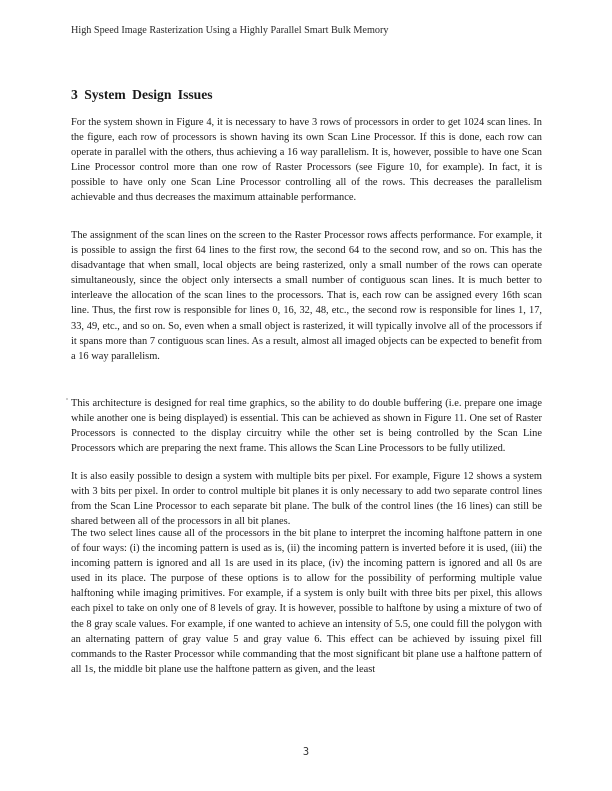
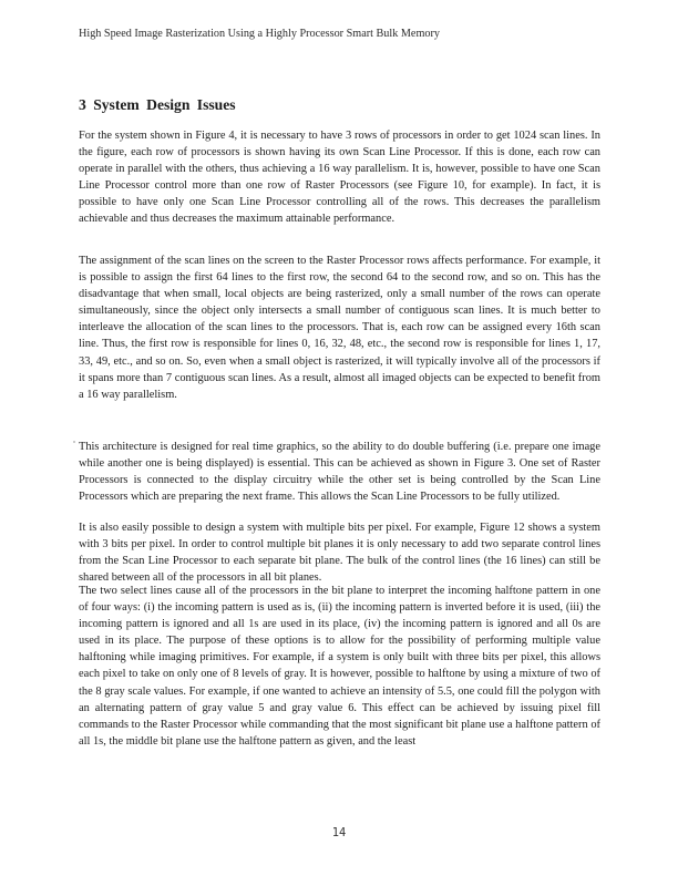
- High Speed Image Rasterization Using a Highly Parallel Smart Bulk Memory
+ High Speed Image Rasterization Using a Highly Processor Smart Bulk Memory
  3 System Design Issues
  For the system shown in Figure 4, it is necessary to have 3 rows of processors in order to get 1024 scan lines. In the figure, each row of processors is shown having its own Scan Line Processor. If this is done, each row can operate in parallel with the others, thus achieving a 16 way parallelism. It is, however, possible to have one Scan Line Processor control more than one row of Raster Processors (see Figure 10, for example). In fact, it is possible to have only one Scan Line Processor controlling all of the rows. This decreases the parallelism achievable and thus decreases the maximum attainable performance.
  The assignment of the scan lines on the screen to the Raster Processor rows affects performance. For example, it is possible to assign the first 64 lines to the first row, the second 64 to the second row, and so on. This has the disadvantage that when small, local objects are being rasterized, only a small number of the rows can operate simultaneously, since the object only intersects a small number of contiguous scan lines. It is much better to interleave the allocation of the scan lines to the processors. That is, each row can be assigned every 16th scan line. Thus, the first row is responsible for lines 0, 16, 32, 48, etc., the second row is responsible for lines 1, 17, 33, 49, etc., and so on. So, even when a small object is rasterized, it will typically involve all of the processors if it spans more than 7 contiguous scan lines. As a result, almost all imaged objects can be expected to benefit from a 16 way parallelism.
- This architecture is designed for real time graphics, so the ability to do double buffering (i.e. prepare one image while another one is being displayed) is essential. This can be achieved as shown in Figure 11. One set of Raster Processors is connected to the display circuitry while the other set is being controlled by the Scan Line Processors which are preparing the next frame. This allows the Scan Line Processors to be fully utilized.
+ This architecture is designed for real time graphics, so the ability to do double buffering (i.e. prepare one image while another one is being displayed) is essential. This can be achieved as shown in Figure 3. One set of Raster Processors is connected to the display circuitry while the other set is being controlled by the Scan Line Processors which are preparing the next frame. This allows the Scan Line Processors to be fully utilized.
  It is also easily possible to design a system with multiple bits per pixel. For example, Figure 12 shows a system with 3 bits per pixel. In order to control multiple bit planes it is only necessary to add two separate control lines from the Scan Line Processor to each separate bit plane. The bulk of the control lines (the 16 lines) can still be shared between all of the processors in all bit planes.
  The two select lines cause all of the processors in the bit plane to interpret the incoming halftone pattern in one of four ways: (i) the incoming pattern is used as is, (ii) the incoming pattern is inverted before it is used, (iii) the incoming pattern is ignored and all 1s are used in its place, (iv) the incoming pattern is ignored and all 0s are used in its place. The purpose of these options is to allow for the possibility of performing multiple value halftoning while imaging primitives. For example, if a system is only built with three bits per pixel, this allows each pixel to take on only one of 8 levels of gray. It is however, possible to halftone by using a mixture of two of the 8 gray scale values. For example, if one wanted to achieve an intensity of 5.5, one could fill the polygon with an alternating pattern of gray value 5 and gray value 6. This effect can be achieved by issuing pixel fill commands to the Raster Processor while commanding that the most significant bit plane use a halftone pattern of all 1s, the middle bit plane use the halftone pattern as given, and the least
- 3
+ 14
